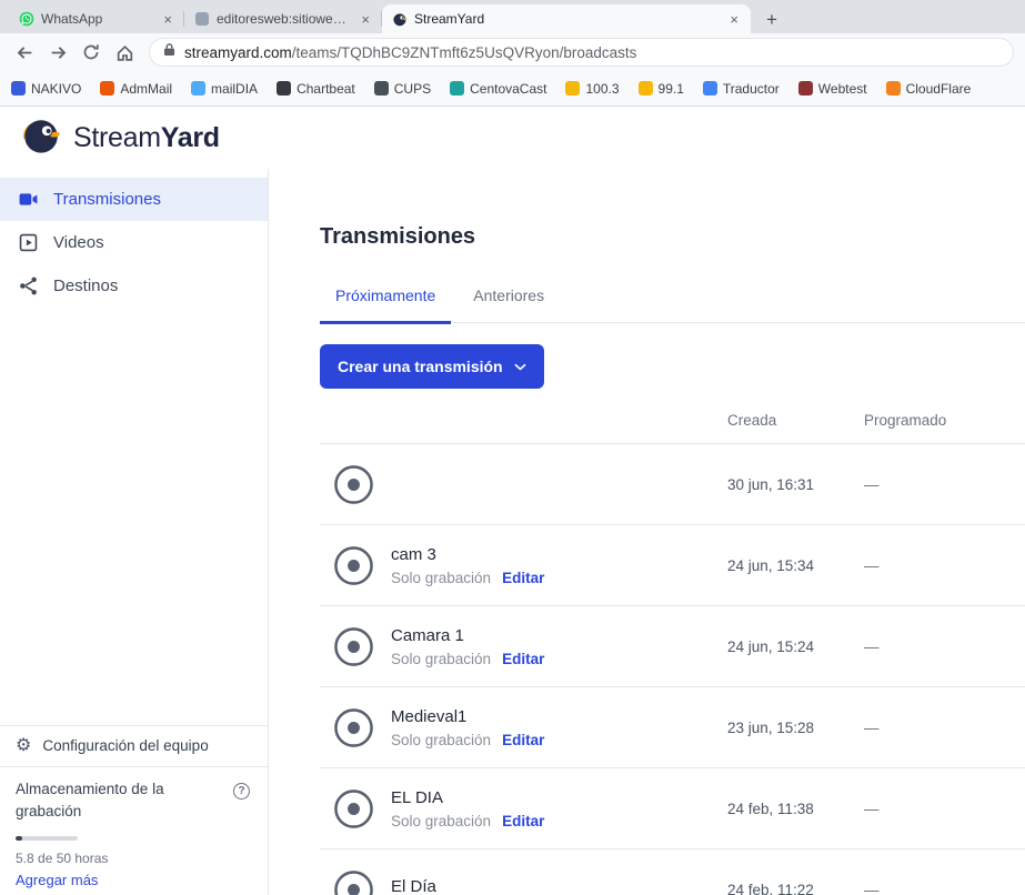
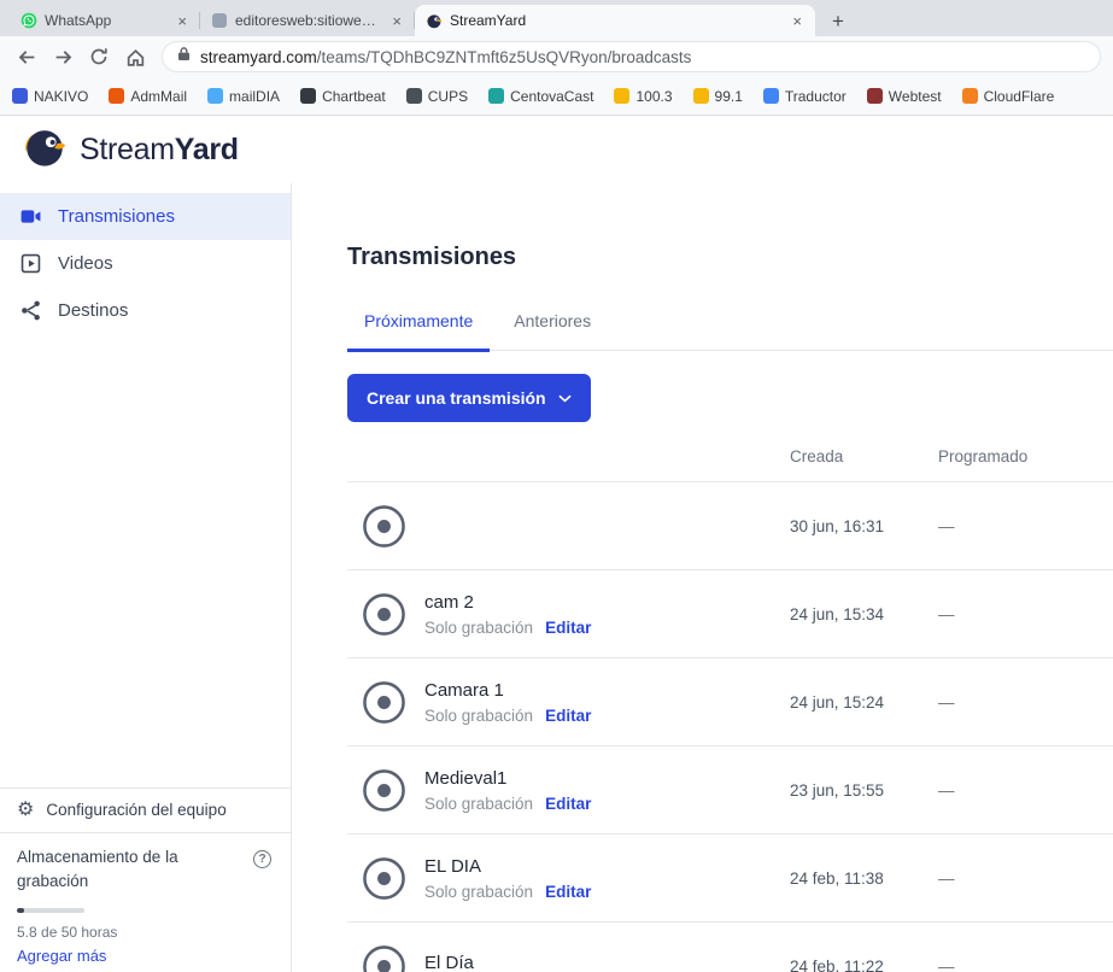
  WhatsApp
  ×
  editoresweb:sitioweb:e
  ×
  StreamYard
  ×
  +
  streamyard.com/teams/TQDhBC9ZNTmft6z5UsQVRyon/broadcasts
  NAKIVO
  AdmMail
  mailDIA
  Chartbeat
  CUPS
  CentovaCast
  100.3
  99.1
  Traductor
  Webtest
  CloudFlare
  StreamYard
  Transmisiones
  Videos
  Destinos
  ⚙
  Configuración del equipo
  Almacenamiento de la grabación
  ?
  5.8 de 50 horas
  Agregar más
  Transmisiones
  Próximamente
  Anteriores
  Crear una transmisión
  Creada
  Programado
  30 jun, 16:31
  —
- cam 3
+ cam 2
  Solo grabación
  Editar
  24 jun, 15:34
  —
  Camara 1
  Solo grabación
  Editar
  24 jun, 15:24
  —
  Medieval1
  Solo grabación
  Editar
- 23 jun, 15:28
+ 23 jun, 15:55
  —
  EL DIA
  Solo grabación
  Editar
  24 feb, 11:38
  —
  El Día
  24 feb, 11:22
  —
